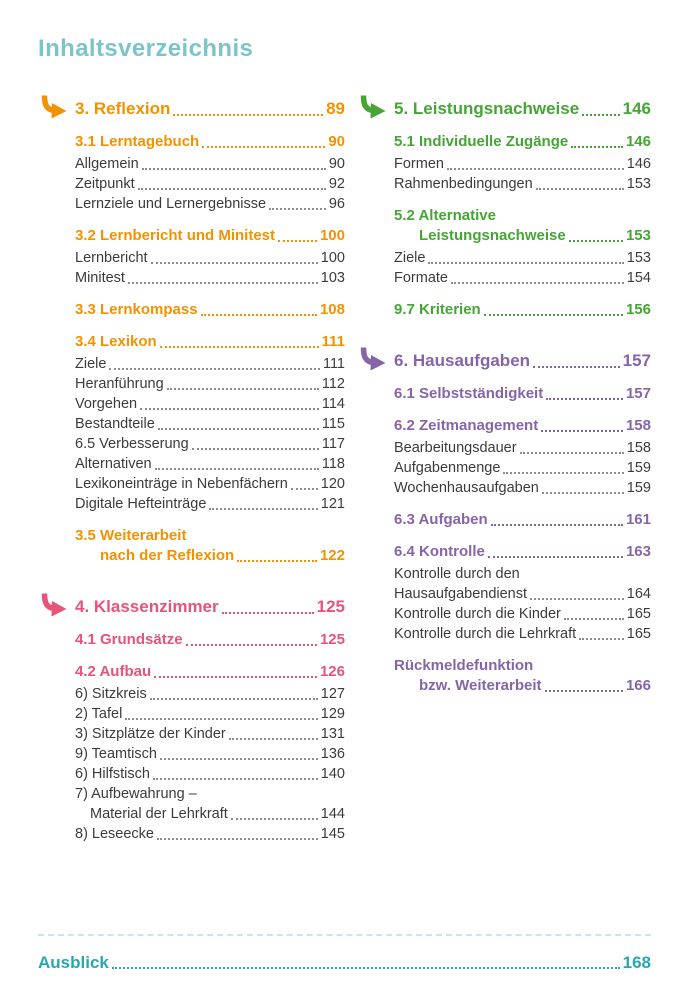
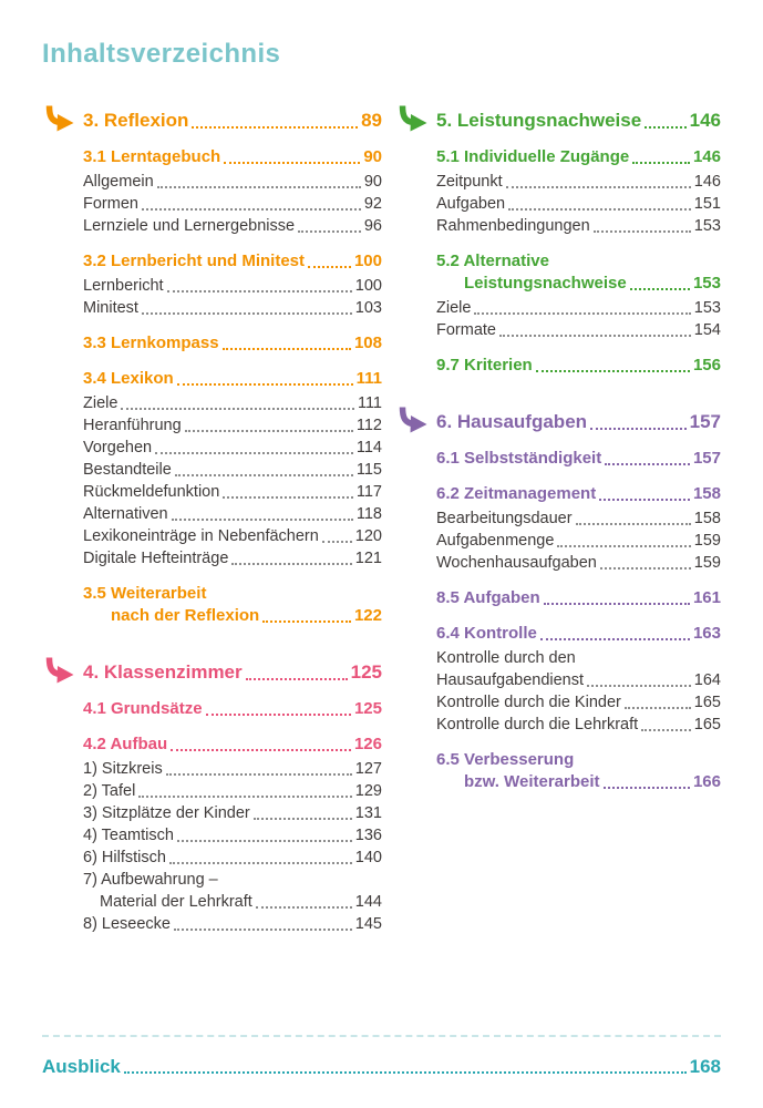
  Inhaltsverzeichnis
  3. Reflexion
  89
  3.1 Lerntagebuch
  90
  Allgemein
  90
- Zeitpunkt
+ Formen
  92
  Lernziele und Lernergebnisse
  96
  3.2 Lernbericht und Minitest
  100
  Lernbericht
  100
  Minitest
  103
  3.3 Lernkompass
  108
  3.4 Lexikon
  111
  Ziele
  111
  Heranführung
  112
  Vorgehen
  114
  Bestandteile
  115
- 6.5 Verbesserung
+ Rückmeldefunktion
  117
  Alternativen
  118
  Lexikoneinträge in Nebenfächern
  120
  Digitale Hefteinträge
  121
  3.5 Weiterarbeit
  nach der Reflexion
  122
  4. Klassenzimmer
  125
  4.1 Grundsätze
  125
  4.2 Aufbau
  126
- 6) Sitzkreis
+ 1) Sitzkreis
  127
  2) Tafel
  129
  3) Sitzplätze der Kinder
  131
- 9) Teamtisch
+ 4) Teamtisch
  136
  6) Hilfstisch
  140
  7) Aufbewahrung –
  Material der Lehrkraft
  144
  8) Leseecke
  145
  5. Leistungsnachweise
  146
  5.1 Individuelle Zugänge
  146
- Formen
+ Zeitpunkt
  146
+ Aufgaben
+ 151
  Rahmenbedingungen
  153
  5.2 Alternative
  Leistungsnachweise
  153
  Ziele
  153
  Formate
  154
  9.7 Kriterien
  156
  6. Hausaufgaben
  157
  6.1 Selbstständigkeit
  157
  6.2 Zeitmanagement
  158
  Bearbeitungsdauer
  158
  Aufgabenmenge
  159
  Wochenhausaufgaben
  159
- 6.3 Aufgaben
+ 8.5 Aufgaben
  161
  6.4 Kontrolle
  163
  Kontrolle durch den
  Hausaufgabendienst
  164
  Kontrolle durch die Kinder
  165
  Kontrolle durch die Lehrkraft
  165
- Rückmeldefunktion
+ 6.5 Verbesserung
  bzw. Weiterarbeit
  166
  Ausblick
  168
